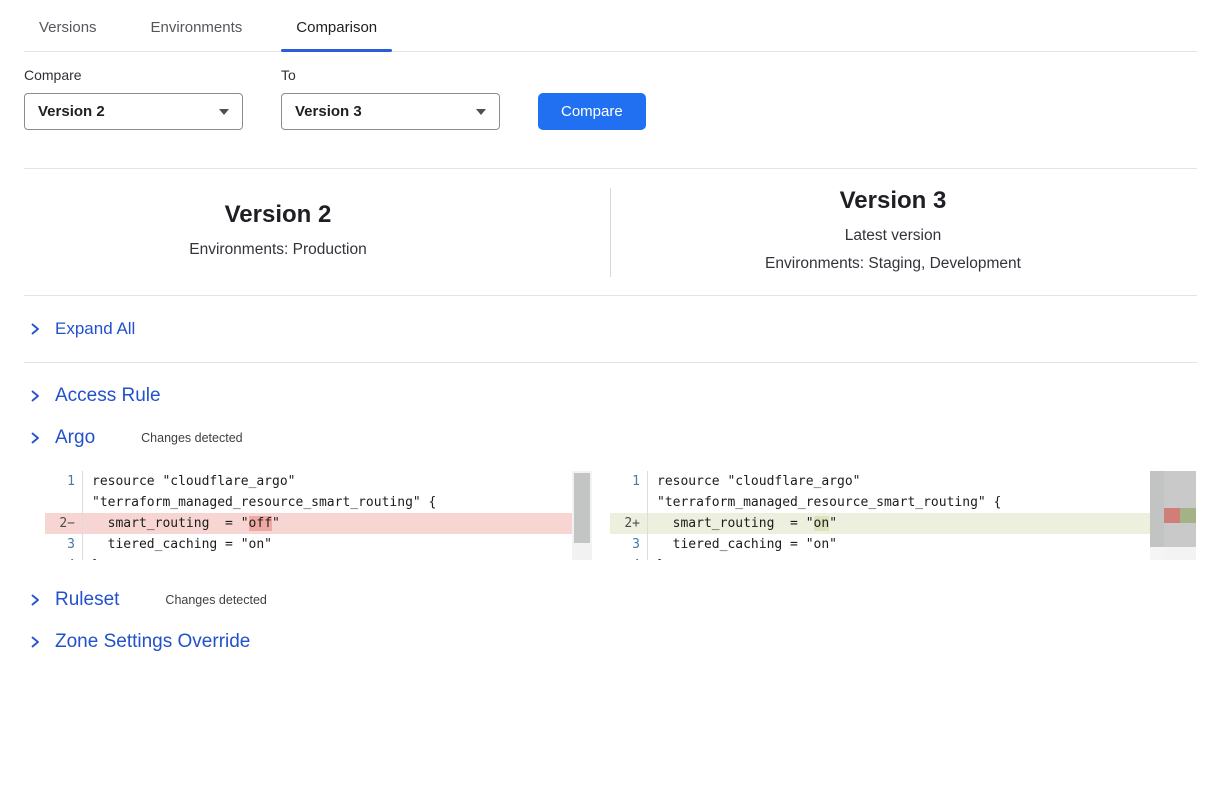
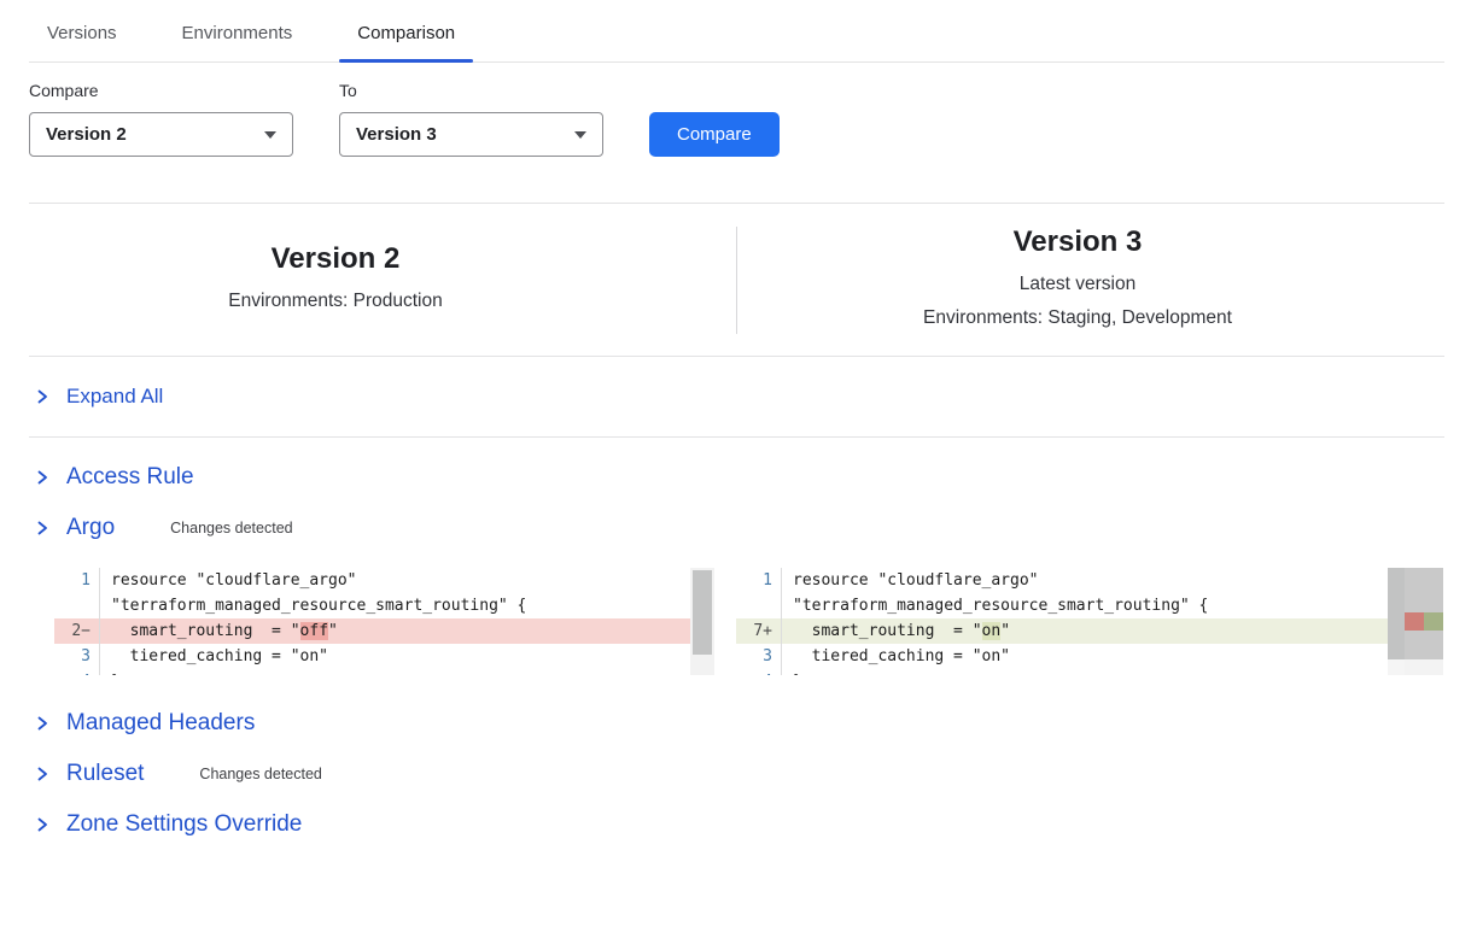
  Versions
  Environments
  Comparison
  Compare
  Version 2
  To
  Version 3
  Compare
  Version 2
  Environments: Production
  Version 3
  Latest version
  Environments: Staging, Development
  Expand All
  Access Rule
  Argo
  Changes detected
  1
  resource "cloudflare_argo"
  "terraform_managed_resource_smart_routing" {
  2−
  smart_routing = "off"
  3
  tiered_caching = "on"
  1
  resource "cloudflare_argo"
  "terraform_managed_resource_smart_routing" {
- 2+
+ 7+
  smart_routing = "on"
  3
  tiered_caching = "on"
+ Managed Headers
  Ruleset
  Changes detected
  Zone Settings Override
